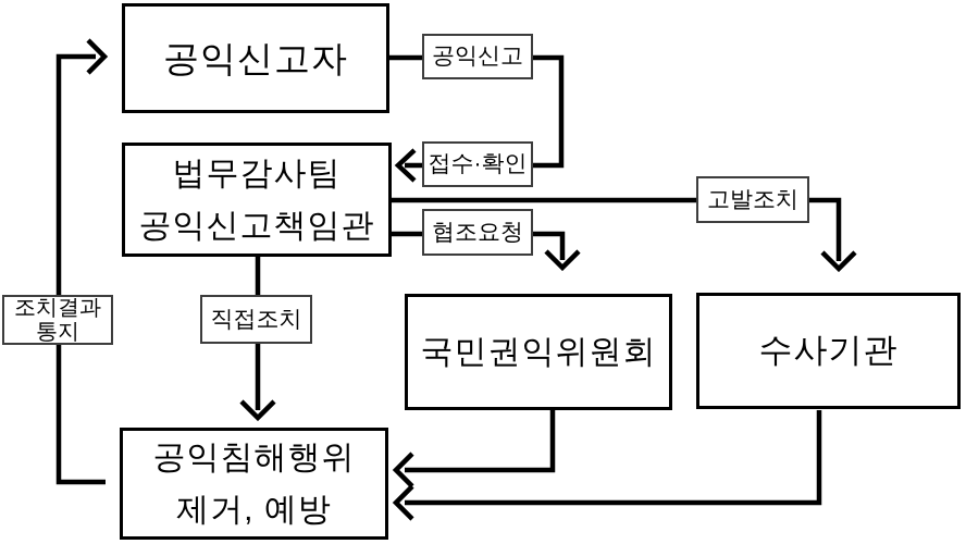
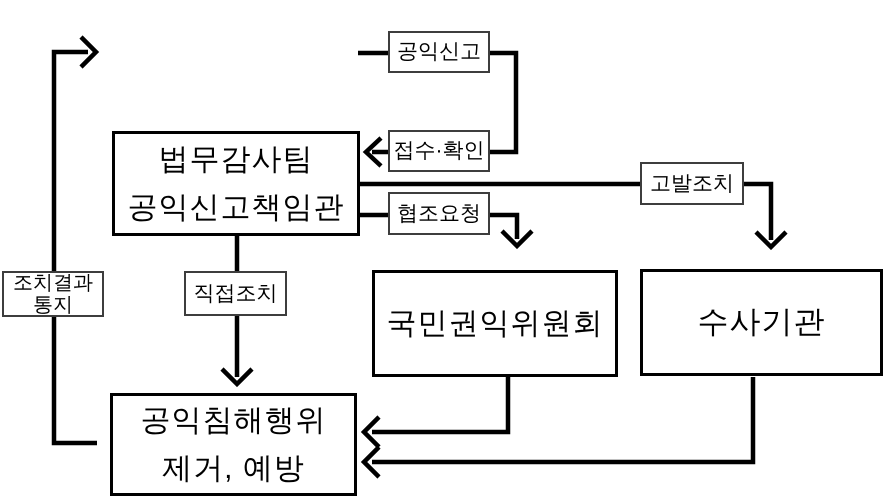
- 공익신고자
  법무감사팀
  공익신고책임관
  국민권익위원회
  수사기관
  공익침해행위
  제거, 예방
  공익신고
  접수·확인
  협조요청
  고발조치
  직접조치
  조치결과
  통지
